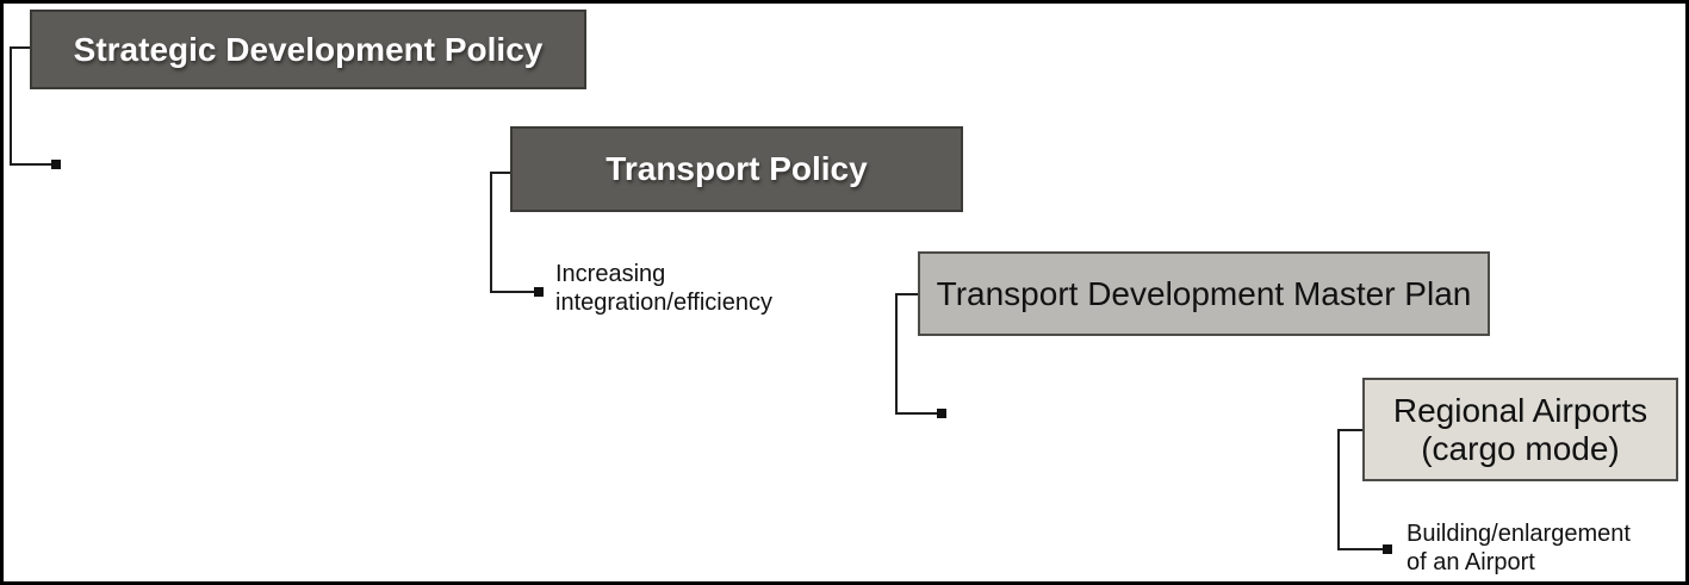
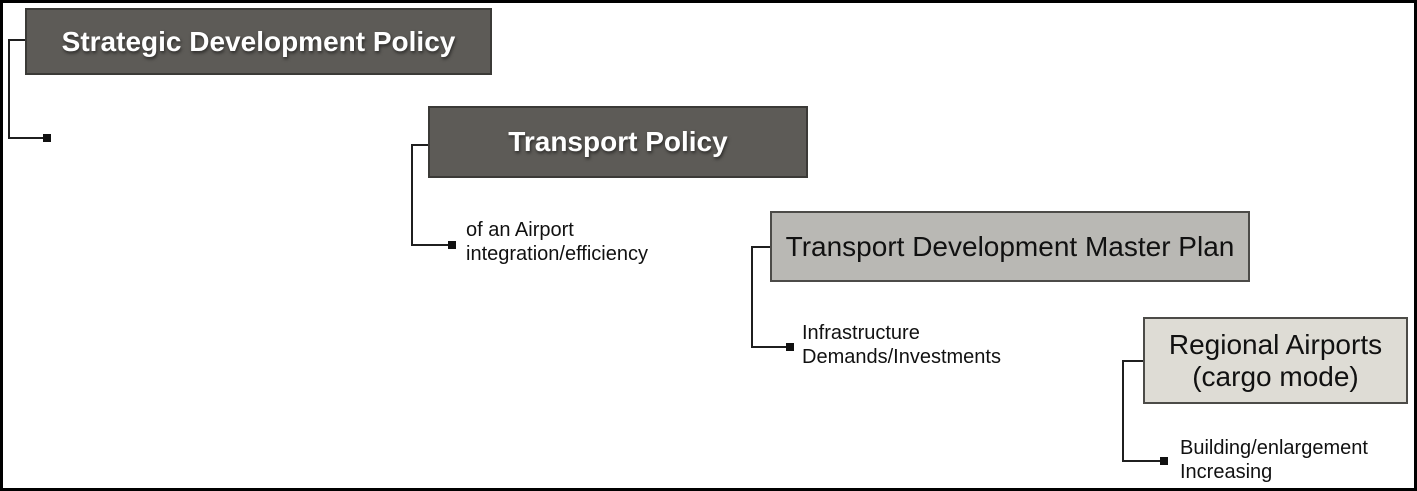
  Strategic Development Policy
  Transport Policy
- Increasing
+ of an Airport
  integration/efficiency
  Transport Development Master Plan
+ Infrastructure
+ Demands/Investments
  Regional Airports
  (cargo mode)
  Building/enlargement
- of an Airport
+ Increasing
